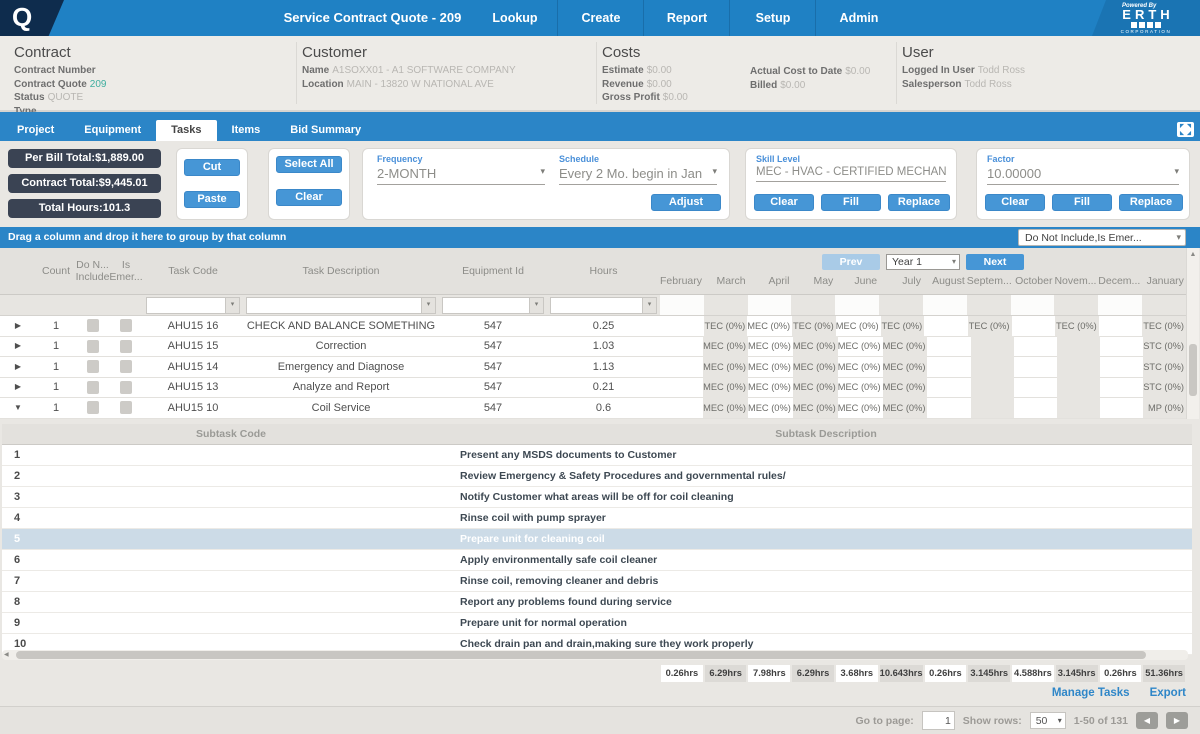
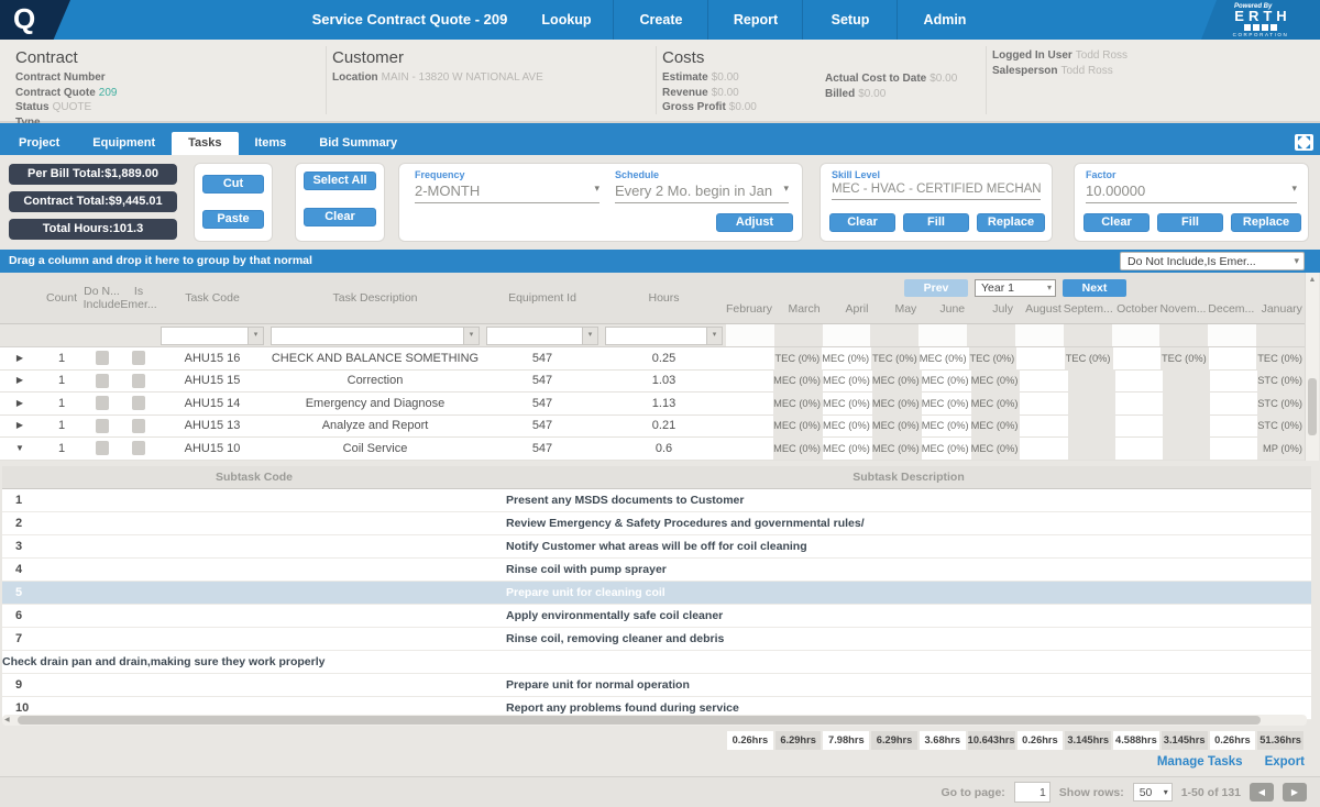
  Q
  Service Contract Quote - 209
  Lookup
  Create
  Report
  Setup
  Admin
  ERTH
  Contract
  Contract Number
  Contract Quote 209
  Status QUOTE
  Type
  Customer
- Name A1SOXX01 - A1 SOFTWARE COMPANY
  Location MAIN - 13820 W NATIONAL AVE
  Costs
  Estimate $0.00
  Revenue $0.00
  Gross Profit $0.00
  Actual Cost to Date $0.00
  Billed $0.00
- User
  Logged In User Todd Ross
  Salesperson Todd Ross
  Project
  Equipment
  Tasks
  Items
  Bid Summary
  Per Bill Total:$1,889.00
  Contract Total:$9,445.01
  Total Hours:101.3
  Cut
  Paste
  Select All
  Clear
  Frequency
  2-MONTH
  ▾
  Schedule
  Every 2 Mo. begin in Jan
  ▾
  Adjust
  Skill Level
  MEC - HVAC - CERTIFIED MECHAN
  Clear
  Fill
  Replace
  Factor
  10.00000
  ▾
  Clear
  Fill
  Replace
- Drag a column and drop it here to group by that column
+ Drag a column and drop it here to group by that normal
  Do Not Include,Is Emer...
  ▾
  Count
  Do N...
  Include
  Is
  Emer...
  Task Code
  Task Description
  Equipment Id
  Hours
  Prev
  Year 1
  ▾
  Next
  February
  March
  April
  May
  June
  July
  August
  Septem...
  October
  Novem...
  Decem...
  January
  ▶
  1
  AHU15 16
  CHECK AND BALANCE SOMETHING
  547
  0.25
  TEC (0%)
  MEC (0%)
  TEC (0%)
  MEC (0%)
  TEC (0%)
  TEC (0%)
  TEC (0%)
  TEC (0%)
  ▶
  1
  AHU15 15
  Correction
  547
  1.03
  MEC (0%)
  MEC (0%)
  MEC (0%)
  MEC (0%)
  MEC (0%)
  STC (0%)
  ▶
  1
  AHU15 14
  Emergency and Diagnose
  547
  1.13
  MEC (0%)
  MEC (0%)
  MEC (0%)
  MEC (0%)
  MEC (0%)
  STC (0%)
  ▶
  1
  AHU15 13
  Analyze and Report
  547
  0.21
  MEC (0%)
  MEC (0%)
  MEC (0%)
  MEC (0%)
  MEC (0%)
  STC (0%)
  ▼
  1
  AHU15 10
  Coil Service
  547
  0.6
  MEC (0%)
  MEC (0%)
  MEC (0%)
  MEC (0%)
  MEC (0%)
  MP (0%)
  Subtask Code
  Subtask Description
  1
  Present any MSDS documents to Customer
  2
  Review Emergency & Safety Procedures and governmental rules/
  3
  Notify Customer what areas will be off for coil cleaning
  4
  Rinse coil with pump sprayer
  5
  Prepare unit for cleaning coil
  6
  Apply environmentally safe coil cleaner
  7
  Rinse coil, removing cleaner and debris
- 8
- Report any problems found during service
+ Check drain pan and drain,making sure they work properly
  9
  Prepare unit for normal operation
  10
- Check drain pan and drain,making sure they work properly
+ Report any problems found during service
  0.26hrs
  6.29hrs
  7.98hrs
  6.29hrs
  3.68hrs
  10.643hrs
  0.26hrs
  3.145hrs
  4.588hrs
  3.145hrs
  0.26hrs
  51.36hrs
  Manage Tasks
  Export
  Go to page:
  1
  Show rows:
  50
  ▾
  1-50 of 131
  ◀
  ▶
